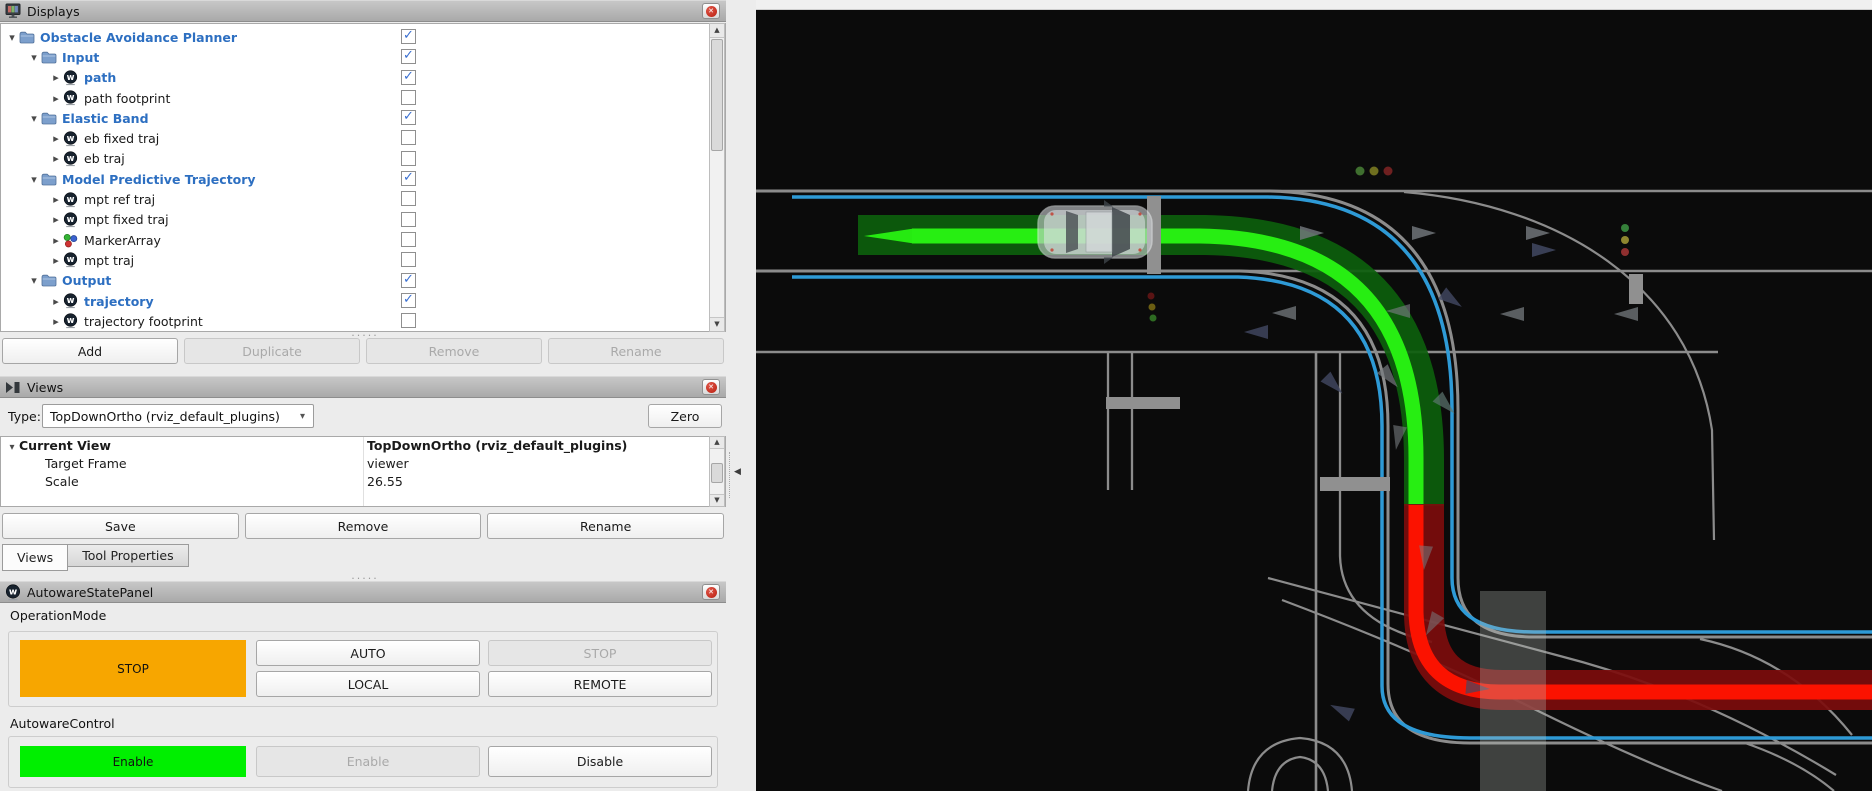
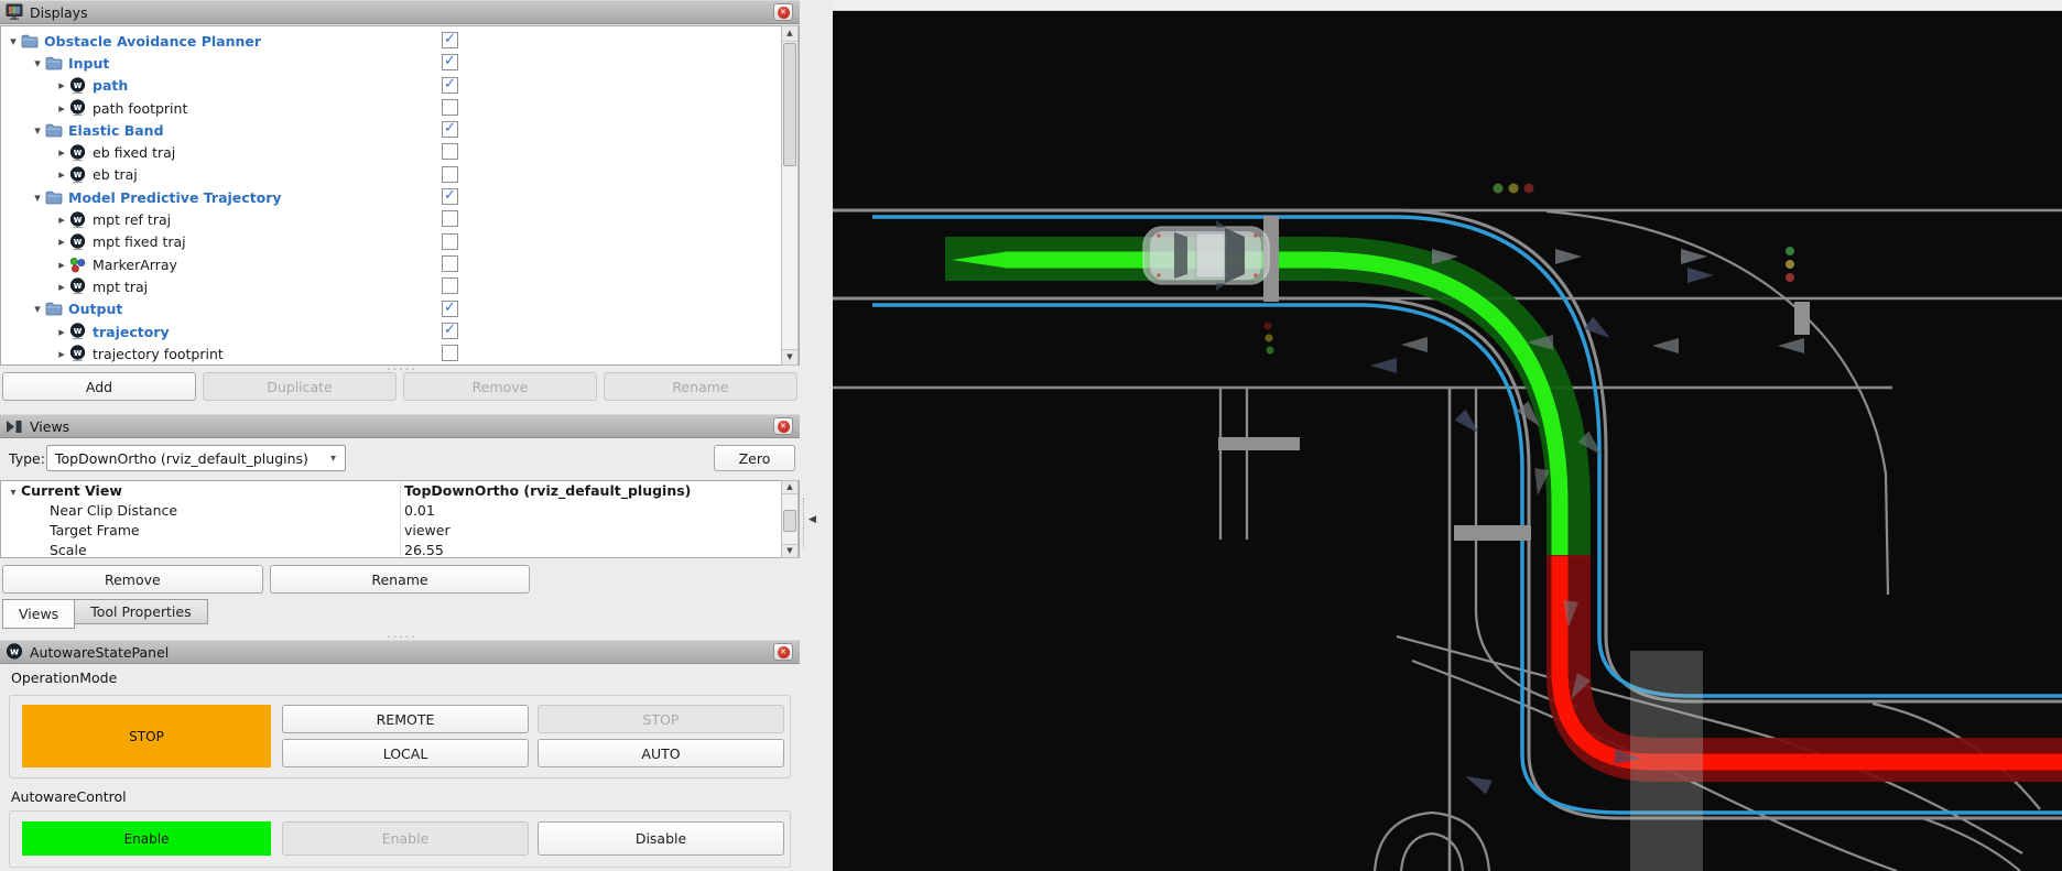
  Displays
  ✕
  ▾
  Obstacle Avoidance Planner
  ✓
  ▾
  Input
  ✓
  ▸
  w
  path
  ✓
  ▸
  w
  path footprint
  ▾
  Elastic Band
  ✓
  ▸
  w
  eb fixed traj
  ▸
  w
  eb traj
  ▾
  Model Predictive Trajectory
  ✓
  ▸
  w
  mpt ref traj
  ▸
  w
  mpt fixed traj
  ▸
  MarkerArray
  ▸
  w
  mpt traj
  ▾
  Output
  ✓
  ▸
  w
  trajectory
  ✓
  ▸
  w
  trajectory footprint
  ▲
  ▼
  ·····
  Add
  Duplicate
  Remove
  Rename
  Views
  ✕
  Type:
  TopDownOrtho (rviz_default_plugins)
  ▾
  Zero
  ▾ Current View
  TopDownOrtho (rviz_default_plugins)
+ Near Clip Distance
+ 0.01
  Target Frame
  viewer
  Scale
  26.55
  ▲
  ▼
  ◀
- Save
  Remove
  Rename
  Views
  Tool Properties
  ·····
  w
  AutowareStatePanel
  ✕
  OperationMode
  STOP
- AUTO
+ REMOTE
  STOP
  LOCAL
- REMOTE
+ AUTO
  AutowareControl
  Enable
  Enable
  Disable
